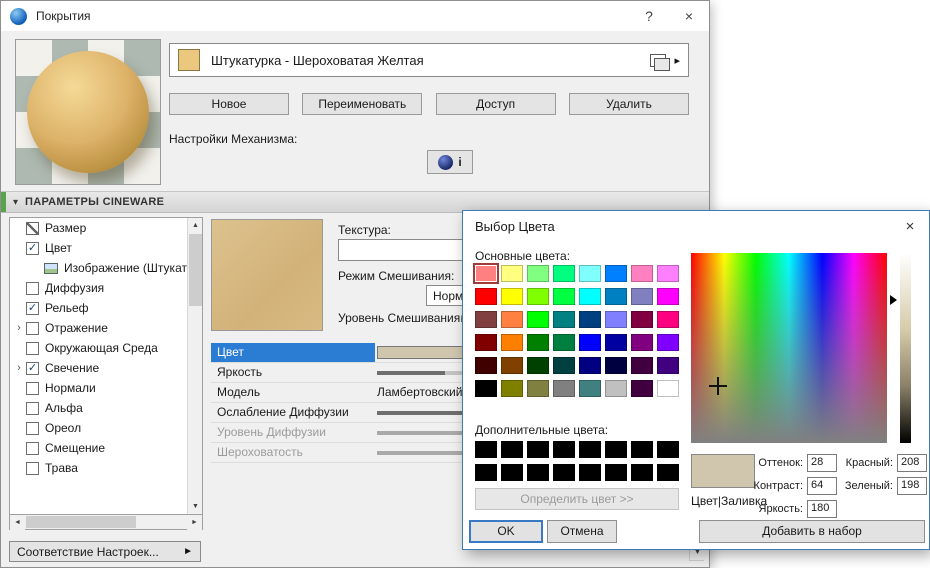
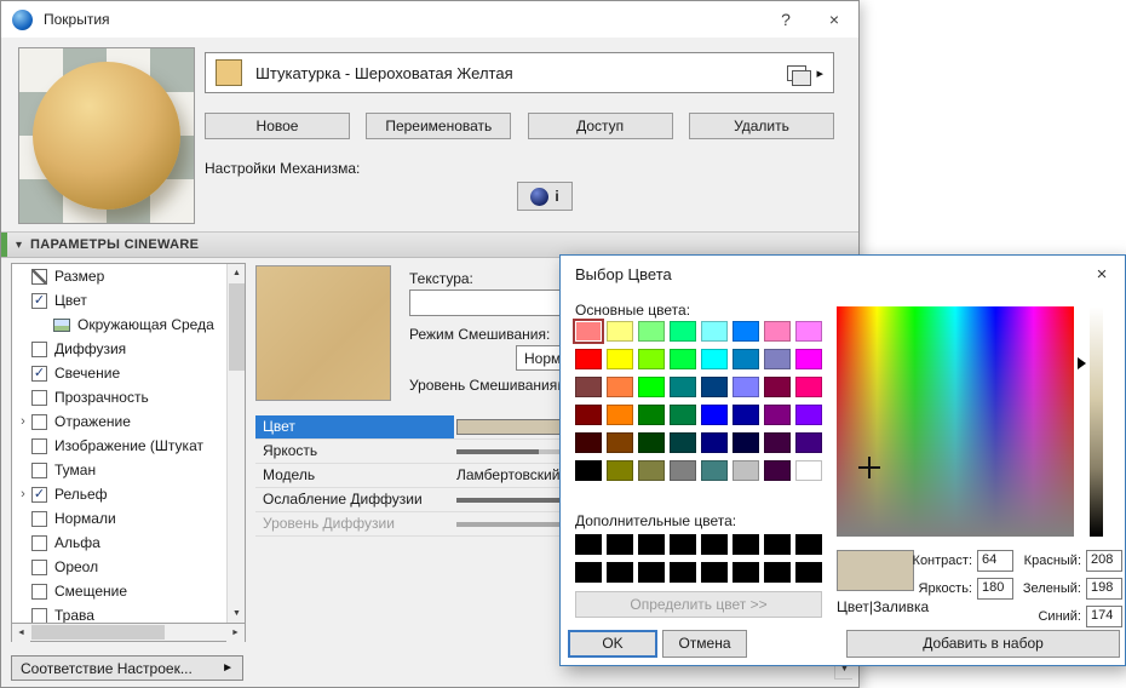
  Покрытия
  ?
  ×
  Штукатурка - Шероховатая Желтая
  ▸
  Новое
  Переименовать
  Доступ
  Удалить
  Настройки Механизма:
  i
  ▾
  ПАРАМЕТРЫ CINEWARE
  Размер
  ✓
  Цвет
- Изображение (Штукат
+ Окружающая Среда
  Диффузия
  ✓
- Рельеф
+ Свечение
+ Прозрачность
  ›
  Отражение
- Окружающая Среда
+ Изображение (Штукат
+ Туман
  ›
  ✓
- Свечение
+ Рельеф
  Нормали
  Альфа
  Ореол
  Смещение
  Трава
  Соответствие Настроек...
  ►
  Текстура:
  Режим Смешивания:
  Уровень Смешивания
  Цвет
  Яркость
  Модель
  Ламбертовский
  Ослабление Диффузии
  Уровень Диффузии
- Шероховатость
  Выбор Цвета
  ×
  Основные цвета:
  Дополнительные цвета:
  Определить цвет >>
  Цвет|Заливка
- Оттенок:
- 28
  Контраст:
  64
  Яркость:
  180
  Красный:
  208
  Зеленый:
  198
+ Синий:
+ 174
  OK
  Отмена
  Добавить в набор
